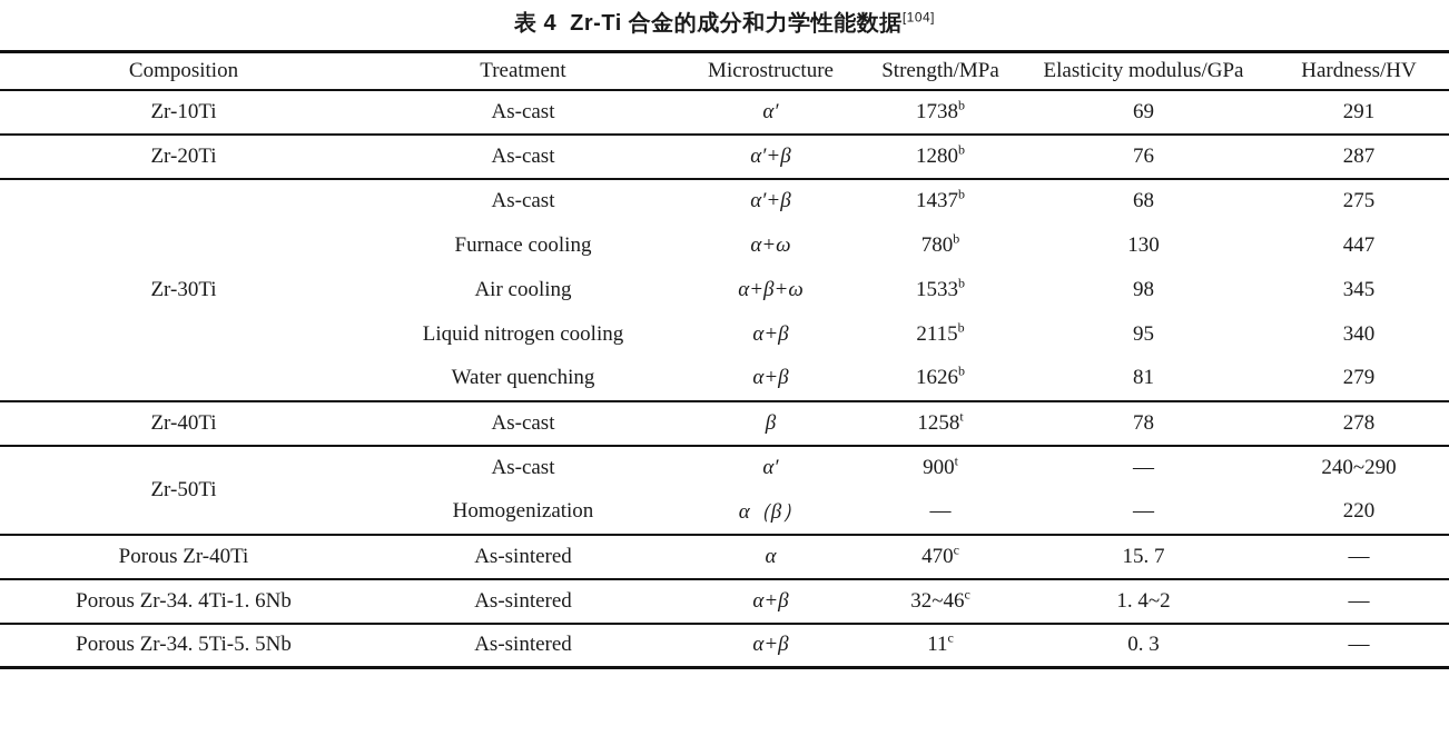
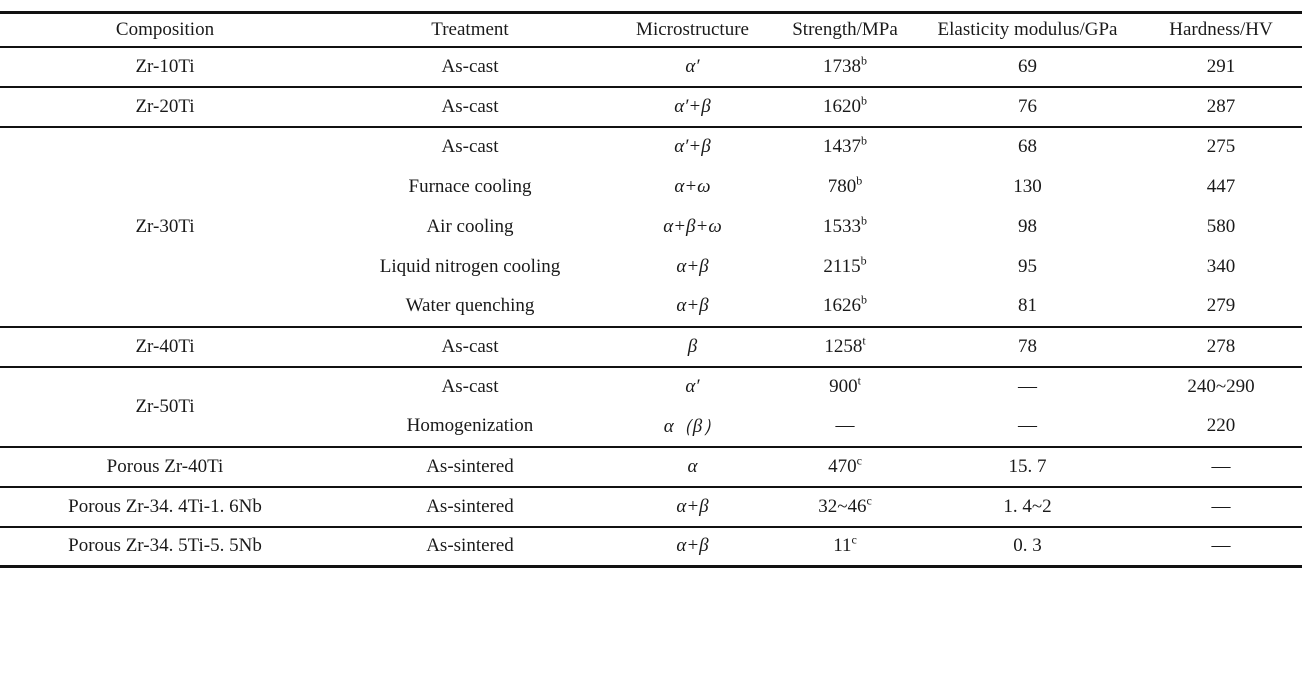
- 表 4 Zr-Ti 合金的成分和力学性能数据[104]
  Composition	Treatment	Microstructure	Strength/MPa	Elasticity modulus/GPa	Hardness/HV
  Zr-10Ti	As-cast	α′	1738b	69	291
- Zr-20Ti	As-cast	α′+β	1280b	76	287
+ Zr-20Ti	As-cast	α′+β	1620b	76	287
  Zr-30Ti	As-cast	α′+β	1437b	68	275
  Furnace cooling	α+ω	780b	130	447
- Air cooling	α+β+ω	1533b	98	345
+ Air cooling	α+β+ω	1533b	98	580
  Liquid nitrogen cooling	α+β	2115b	95	340
  Water quenching	α+β	1626b	81	279
  Zr-40Ti	As-cast	β	1258t	78	278
  Zr-50Ti	As-cast	α′	900t	—	240~290
  Homogenization	α（β）	—	—	220
  Porous Zr-40Ti	As-sintered	α	470c	15. 7	—
  Porous Zr-34. 4Ti-1. 6Nb	As-sintered	α+β	32~46c	1. 4~2	—
  Porous Zr-34. 5Ti-5. 5Nb	As-sintered	α+β	11c	0. 3	—
